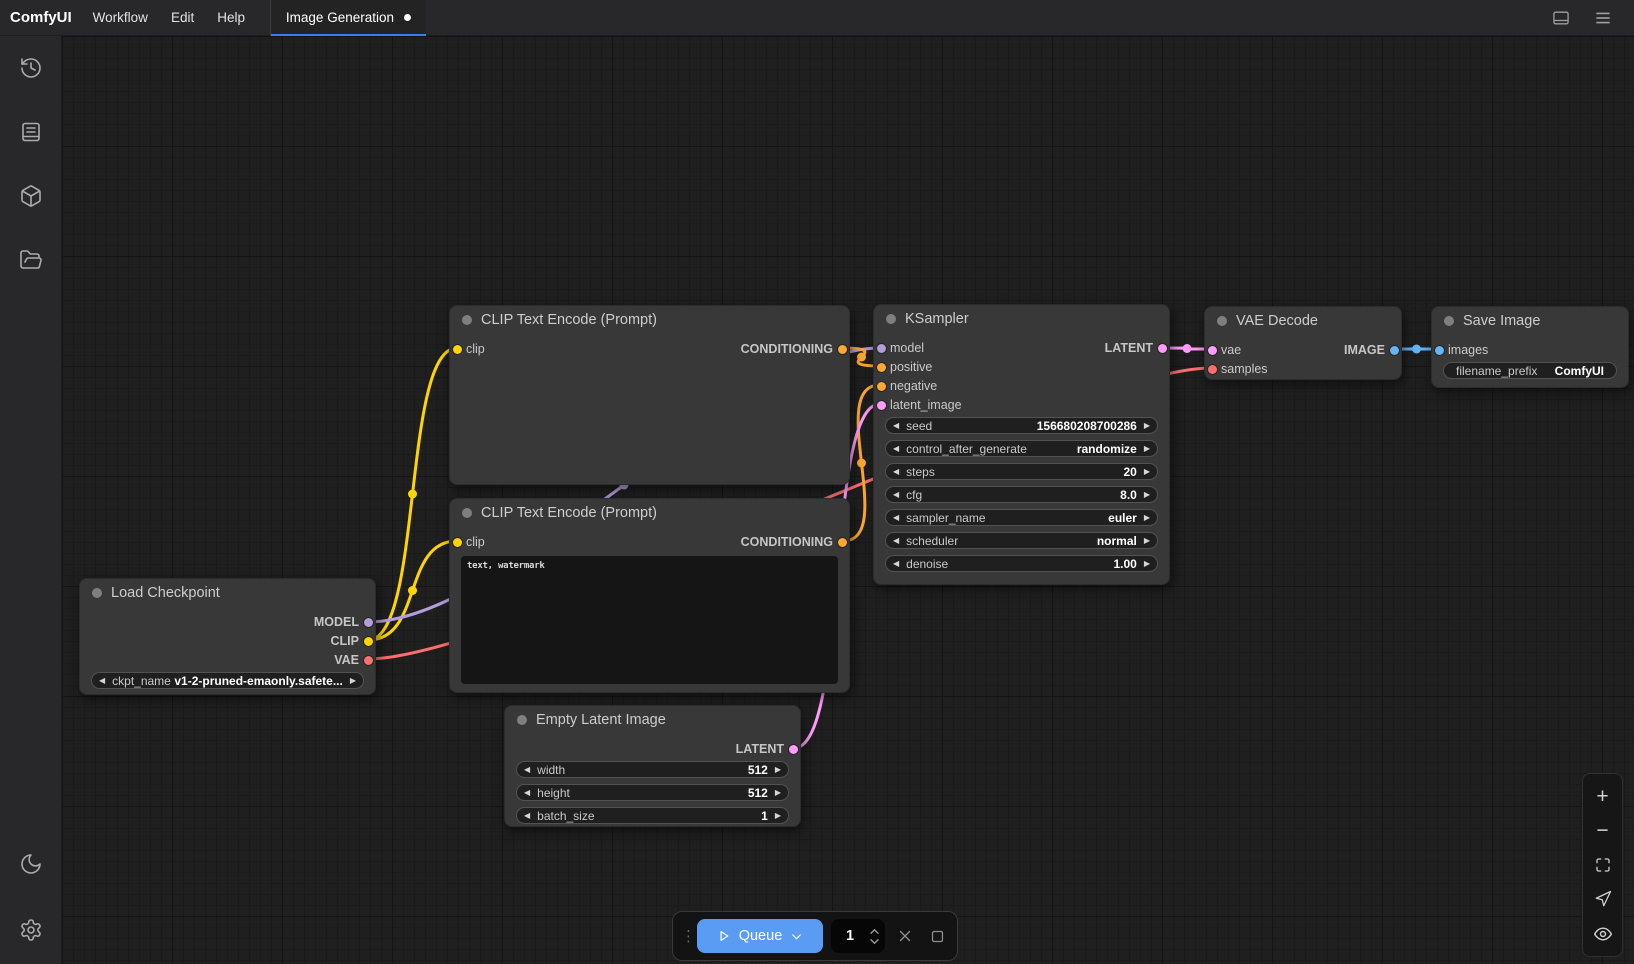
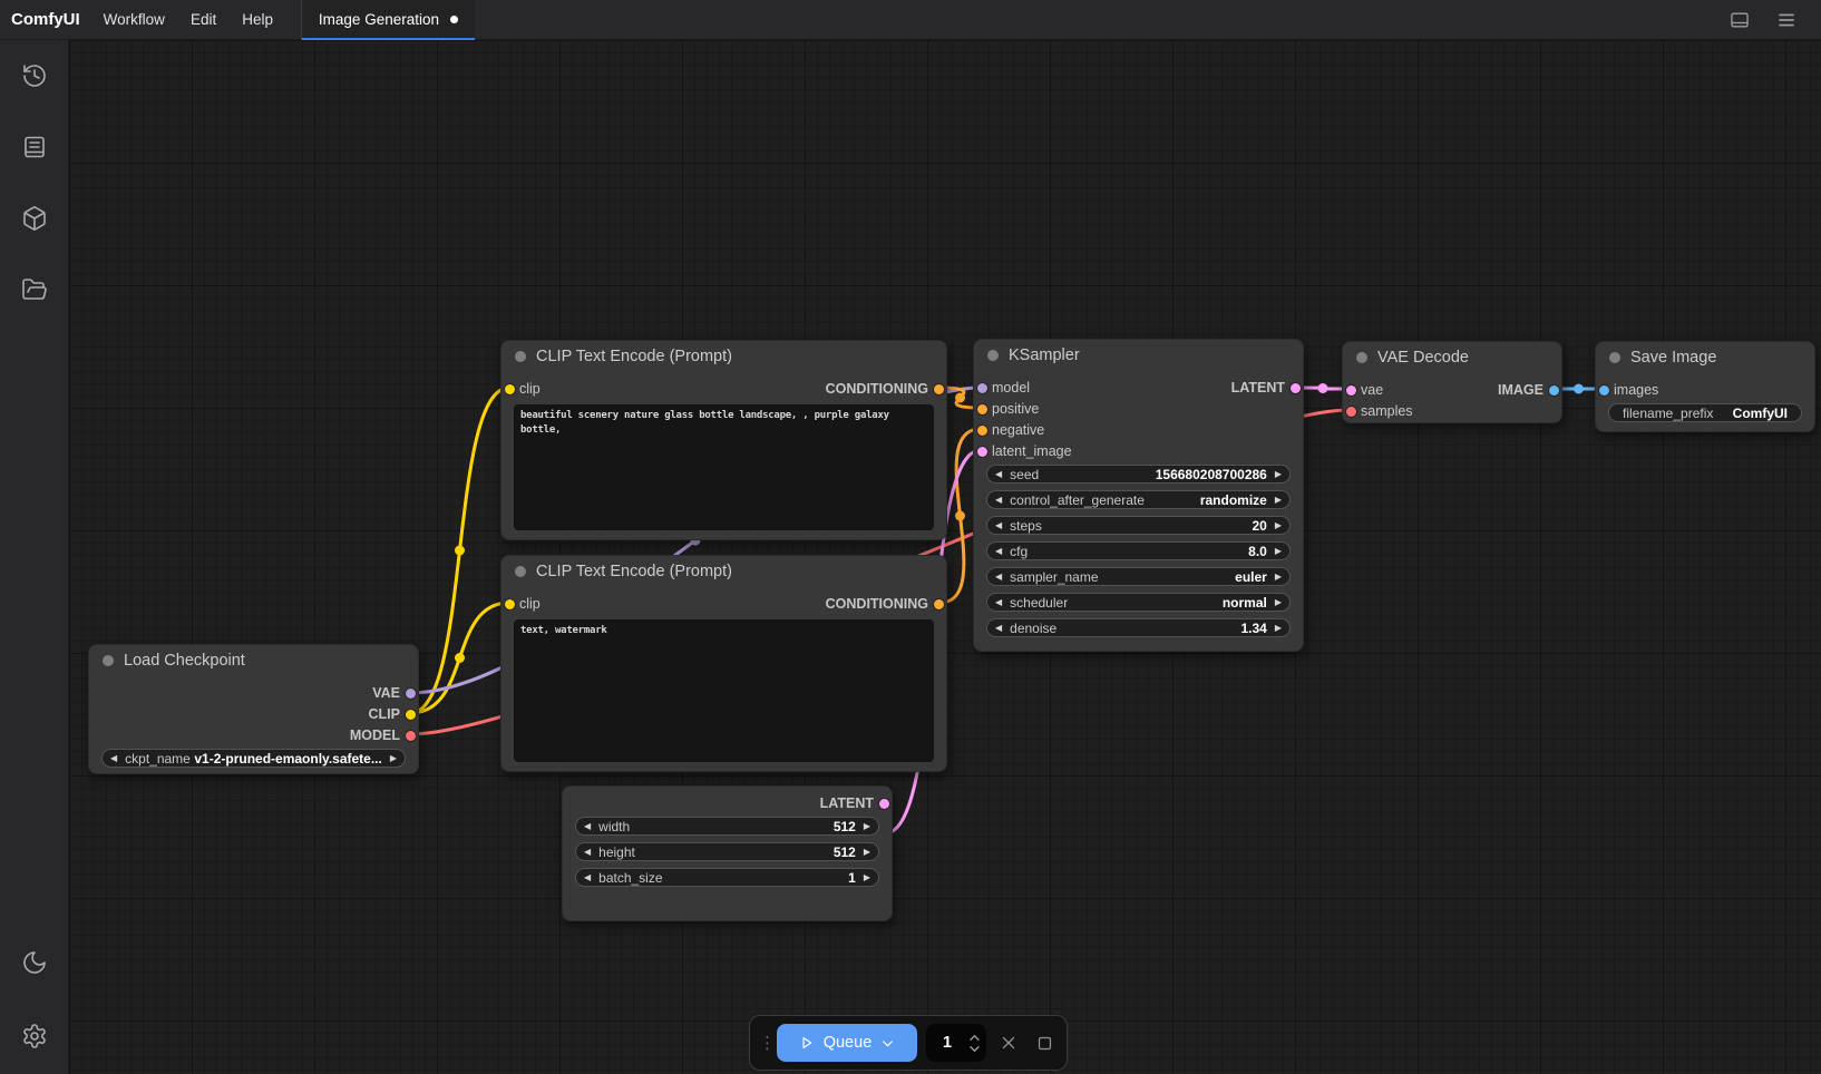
  CLIP Text Encode (Prompt)
  clip
  CONDITIONING
+ beautiful scenery nature glass bottle landscape, , purple galaxy bottle,
  CLIP Text Encode (Prompt)
  clip
  CONDITIONING
  text, watermark
  Load Checkpoint
- MODEL
+ VAE
  CLIP
- VAE
+ MODEL
  ◀
  ckpt_name
  v1-2-pruned-emaonly.safete...
  ▶
- Empty Latent Image
  LATENT
  ◀
  width
  512
  ▶
  ◀
  height
  512
  ▶
  ◀
  batch_size
  1
  ▶
  KSampler
  model
  LATENT
  positive
  negative
  latent_image
  ◀
  seed
  156680208700286
  ▶
  ◀
  control_after_generate
  randomize
  ▶
  ◀
  steps
  20
  ▶
  ◀
  cfg
  8.0
  ▶
  ◀
  sampler_name
  euler
  ▶
  ◀
  scheduler
  normal
  ▶
  ◀
  denoise
- 1.00
+ 1.34
  ▶
  VAE Decode
  vae
  IMAGE
  samples
  Save Image
  images
  filename_prefix
  ComfyUI
  ComfyUI
  Workflow
  Edit
  Help
  Image Generation
  ⋮
  Queue
  1
- +
- −
